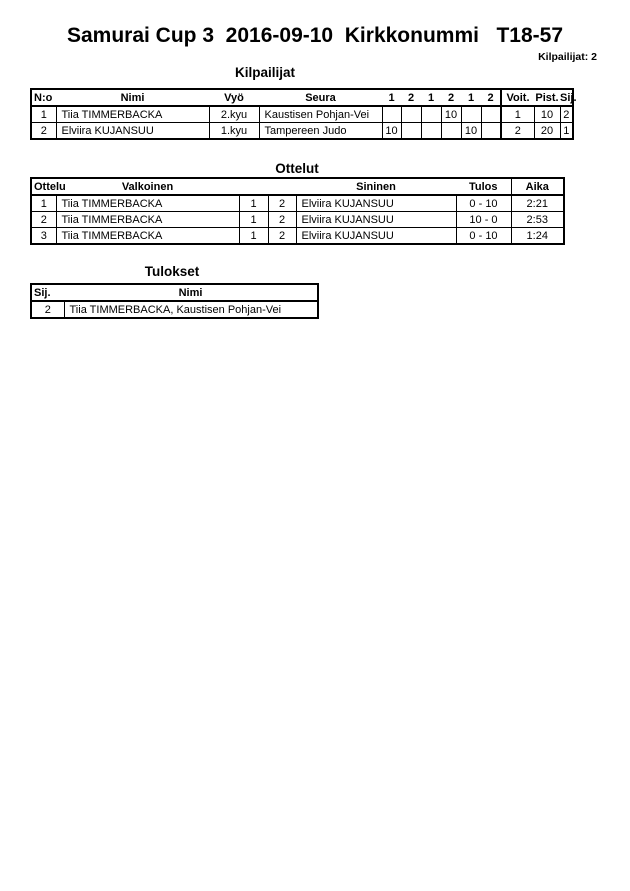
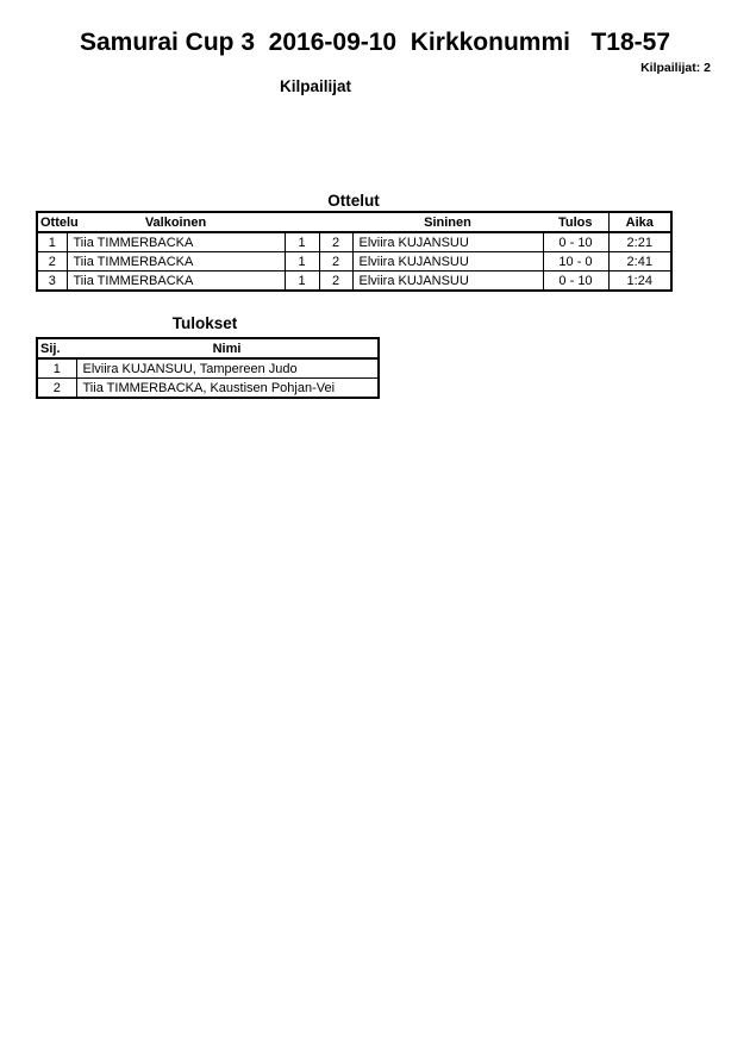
  Samurai Cup 3 2016-09-10 Kirkkonummi T18-57
  Kilpailijat: 2
  Kilpailijat
- N:o	Nimi	Vyö	Seura	1	2	1	2	1	2	Voit.	Pist.	Sij.
- 1	Tiia TIMMERBACKA	2.kyu	Kaustisen Pohjan-Vei				10			1	10	2
- 2	Elviira KUJANSUU	1.kyu	Tampereen Judo	10				10		2	20	1
  Ottelut
  Ottelu	Valkoinen			Sininen	Tulos	Aika
  1	Tiia TIMMERBACKA	1	2	Elviira KUJANSUU	0 - 10	2:21
- 2	Tiia TIMMERBACKA	1	2	Elviira KUJANSUU	10 - 0	2:53
+ 2	Tiia TIMMERBACKA	1	2	Elviira KUJANSUU	10 - 0	2:41
  3	Tiia TIMMERBACKA	1	2	Elviira KUJANSUU	0 - 10	1:24
  Tulokset
  Sij.	Nimi
+ 1	Elviira KUJANSUU, Tampereen Judo
  2	Tiia TIMMERBACKA, Kaustisen Pohjan-Vei
